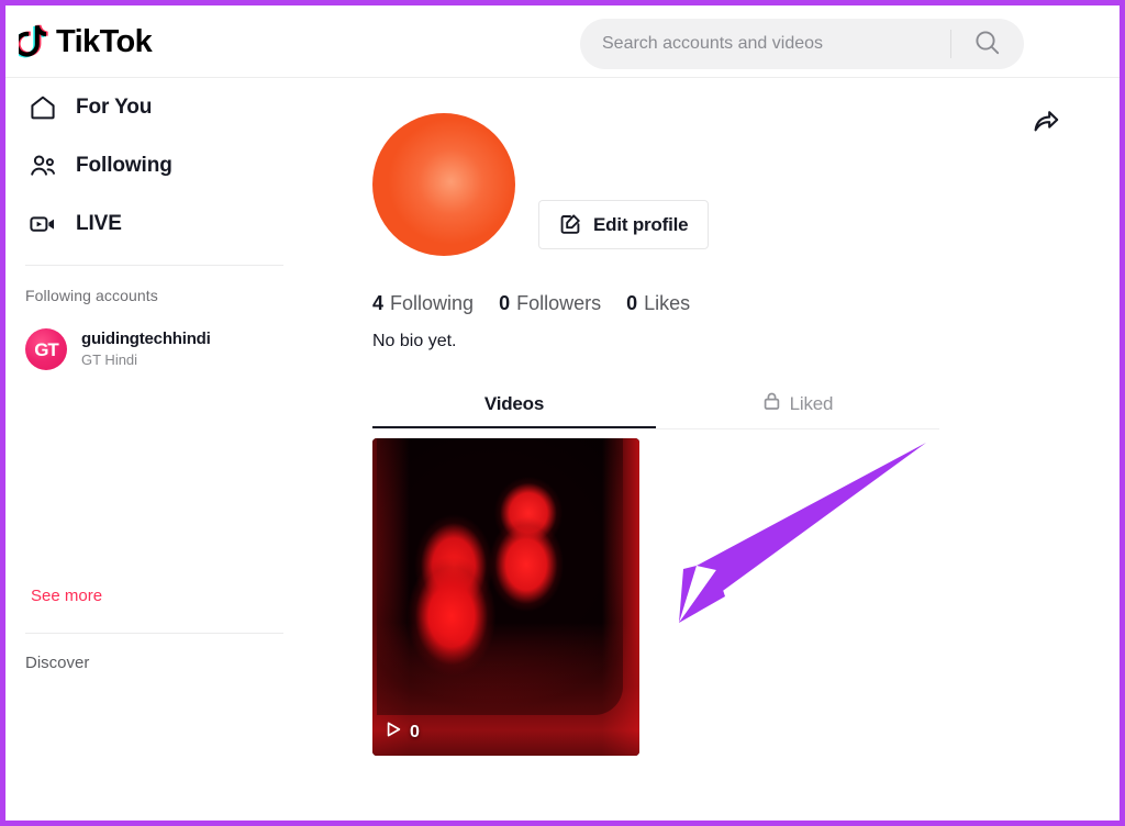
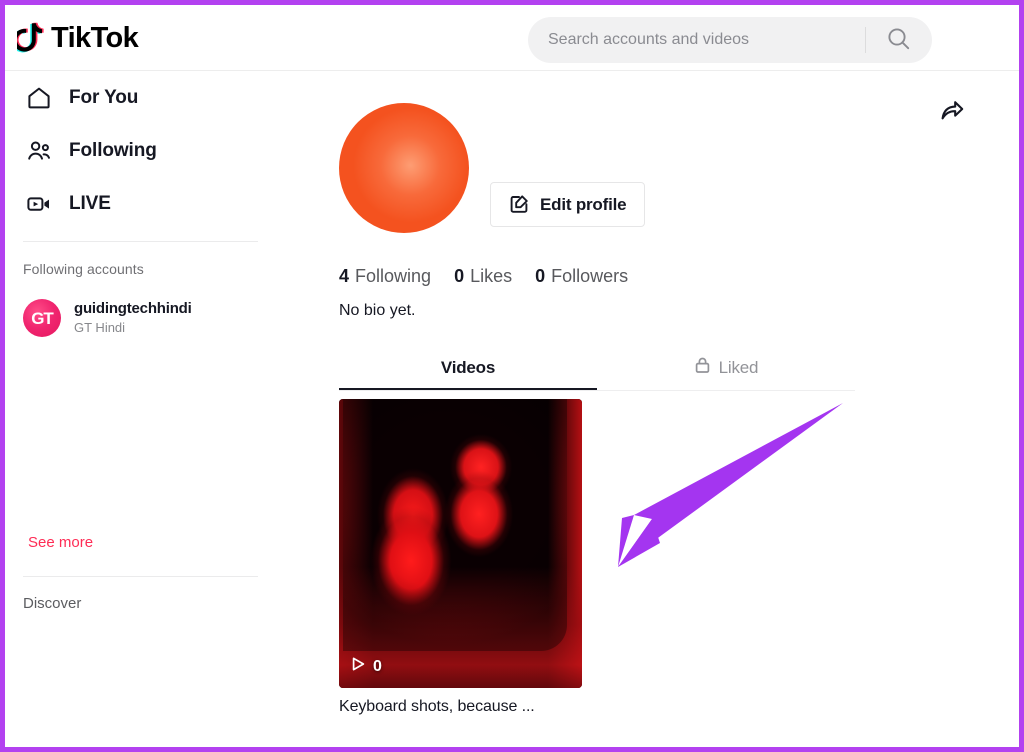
  TikTok
  Search accounts and videos
  For You
  Following
  LIVE
  Following accounts
  GT
  guidingtechhindi
  GT Hindi
  See more
  Discover
  Edit profile
  4
  Following
  0
- Followers
+ Likes
  0
- Likes
+ Followers
  No bio yet.
  Videos
  Liked
  0
+ Keyboard shots, because ...
